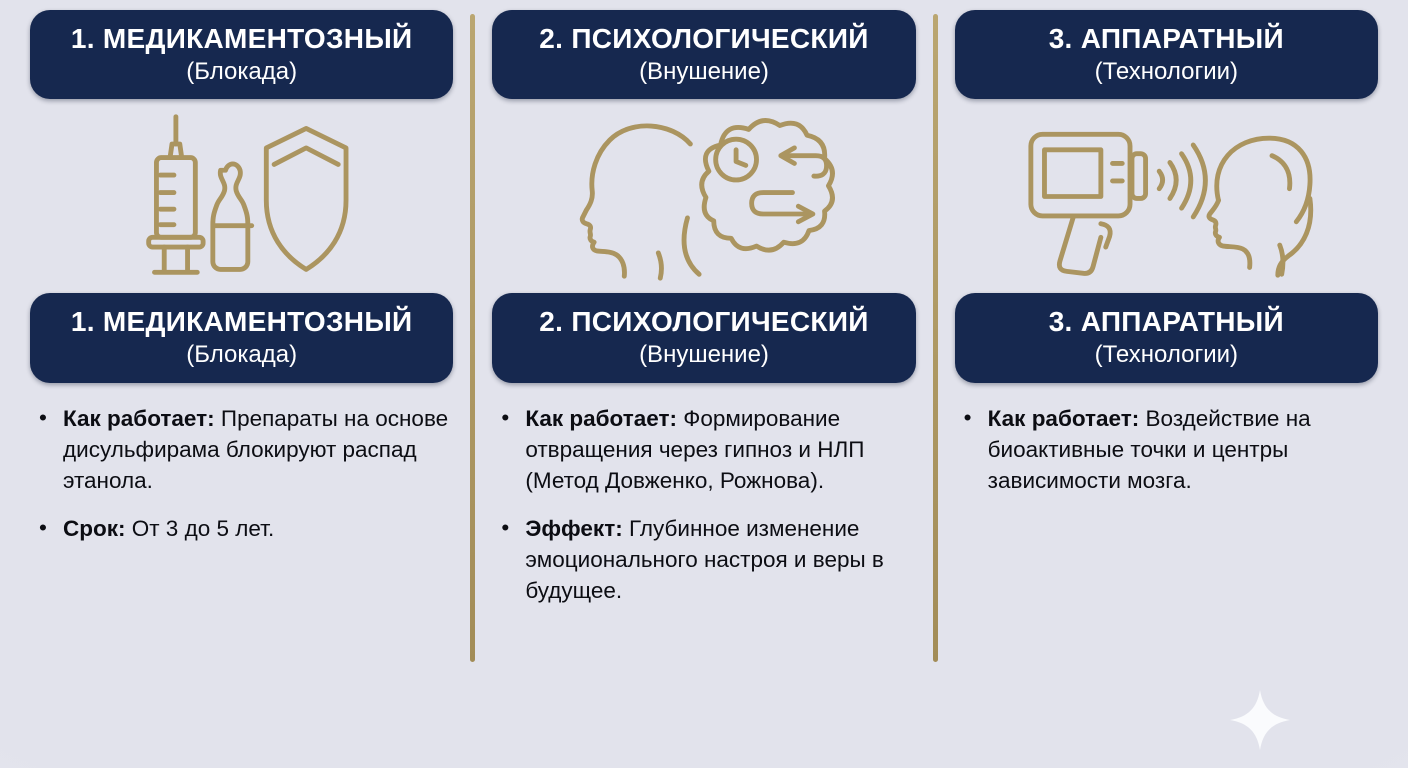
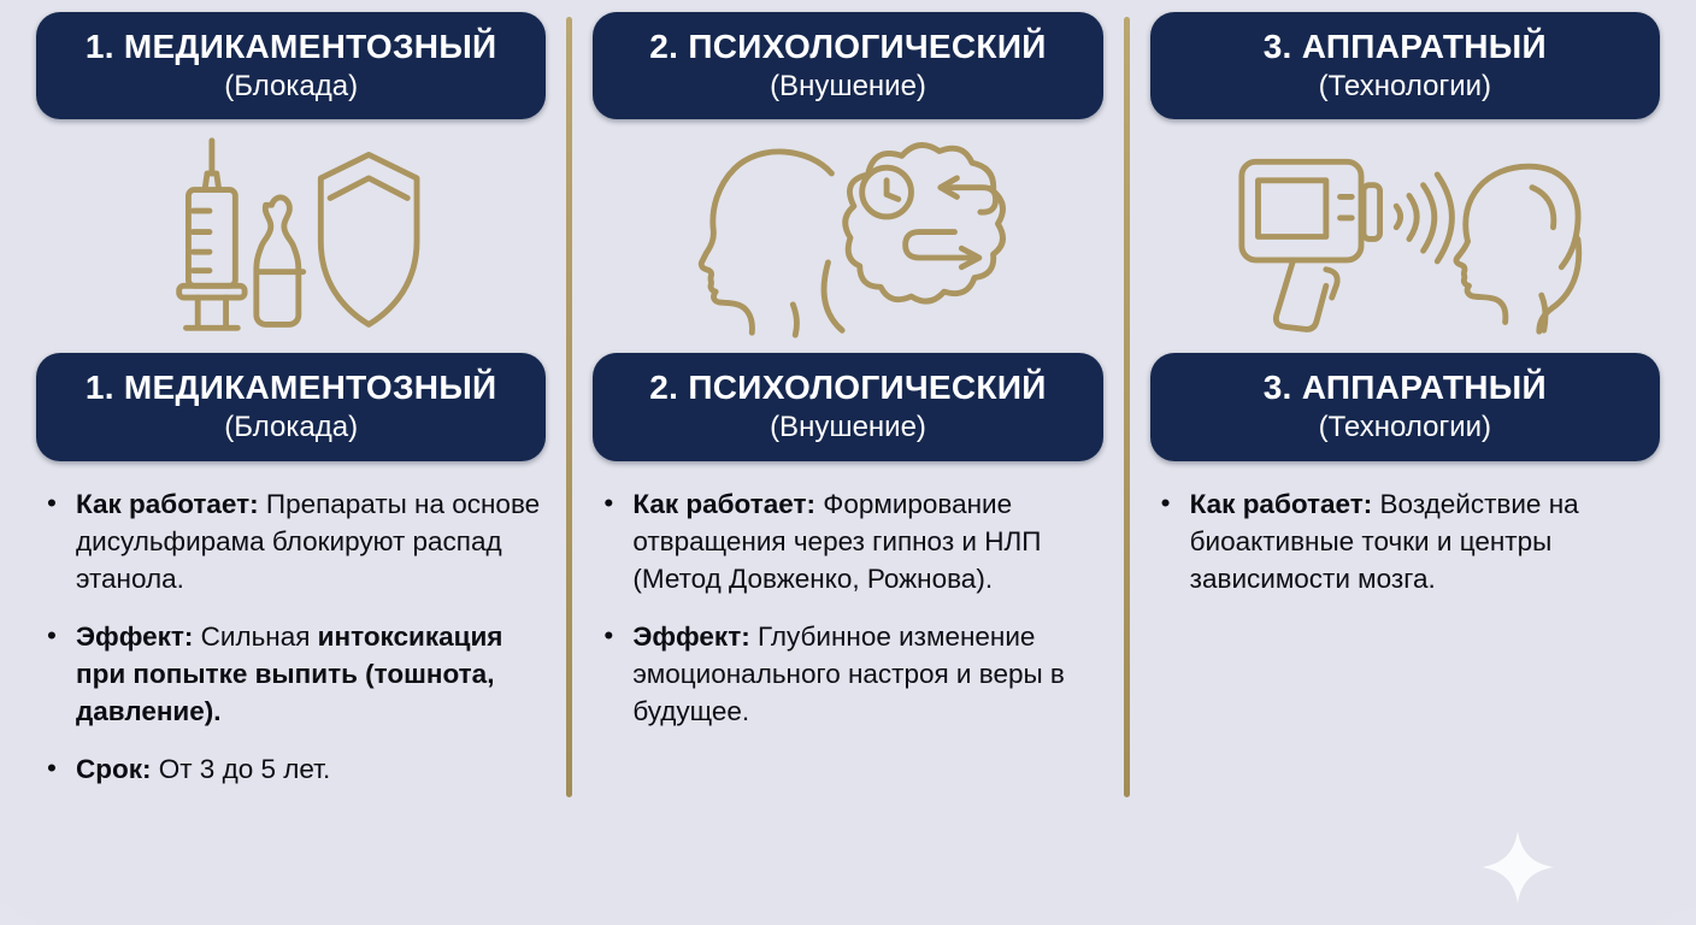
  1. МЕДИКАМЕНТОЗНЫЙ
  (Блокада)
  1. МЕДИКАМЕНТОЗНЫЙ
  (Блокада)
  Как работает: Препараты на основе дисульфирама блокируют распад этанола.
+ Эффект: Сильная интоксикация при попытке выпить (тошнота, давление).
  Срок: От 3 до 5 лет.
  2. ПСИХОЛОГИЧЕСКИЙ
  (Внушение)
  2. ПСИХОЛОГИЧЕСКИЙ
  (Внушение)
  Как работает: Формирование отвращения через гипноз и НЛП (Метод Довженко, Рожнова).
  Эффект: Глубинное изменение эмоционального настроя и веры в будущее.
  3. АППАРАТНЫЙ
  (Технологии)
  3. АППАРАТНЫЙ
  (Технологии)
  Как работает: Воздействие на биоактивные точки и центры зависимости мозга.
